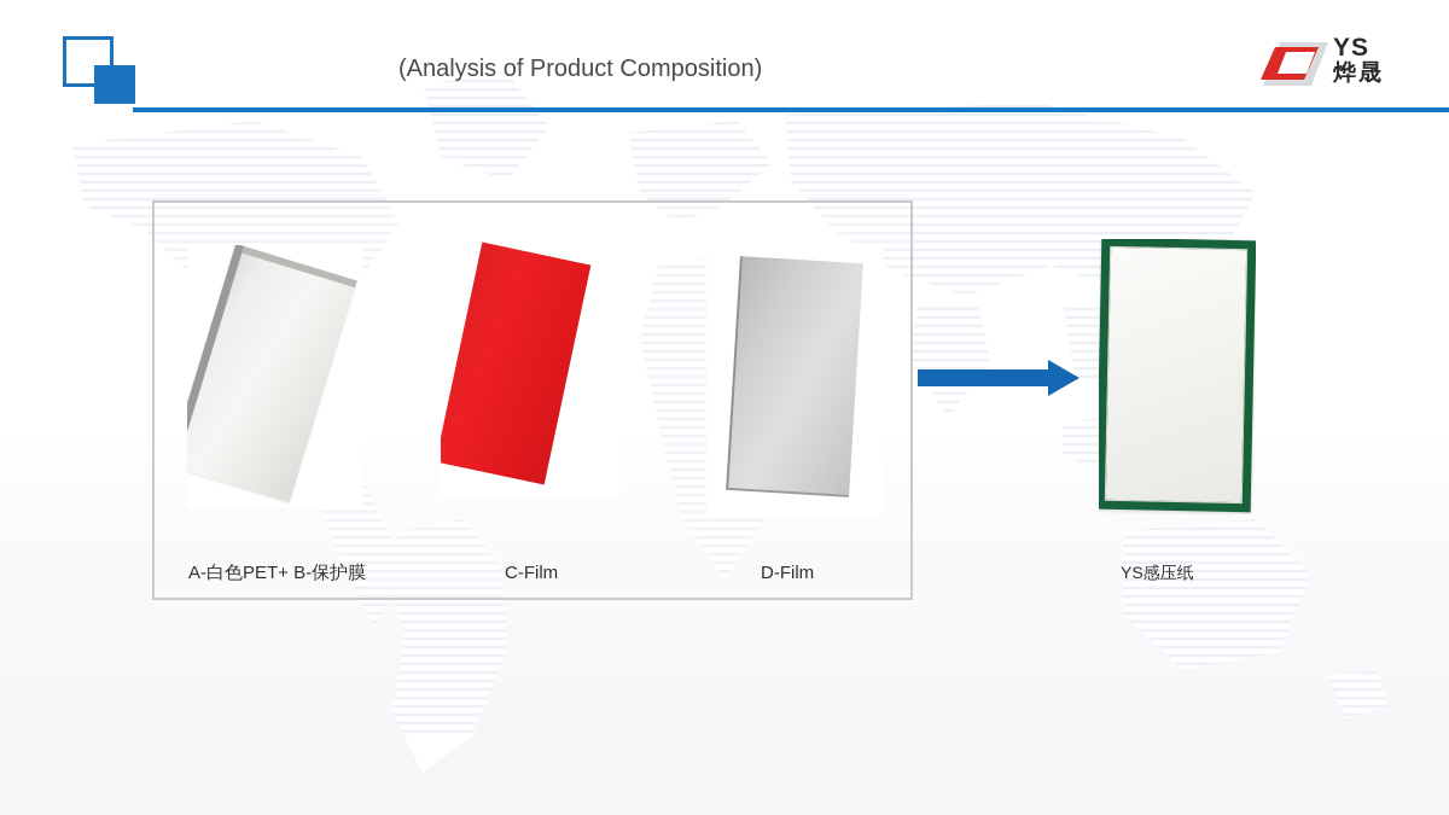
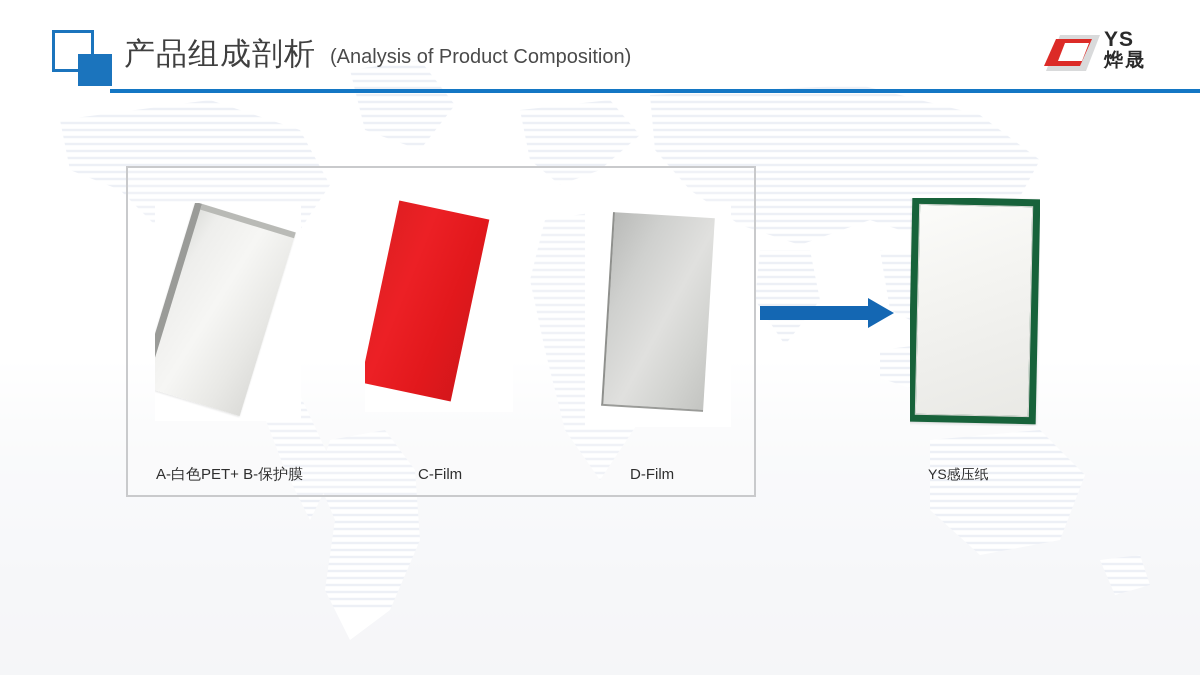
+ 产品组成剖析
  (Analysis of Product Composition)
  YS
  烨晟
  A-白色PET+ B-保护膜
  C-Film
  D-Film
  YS感压纸
